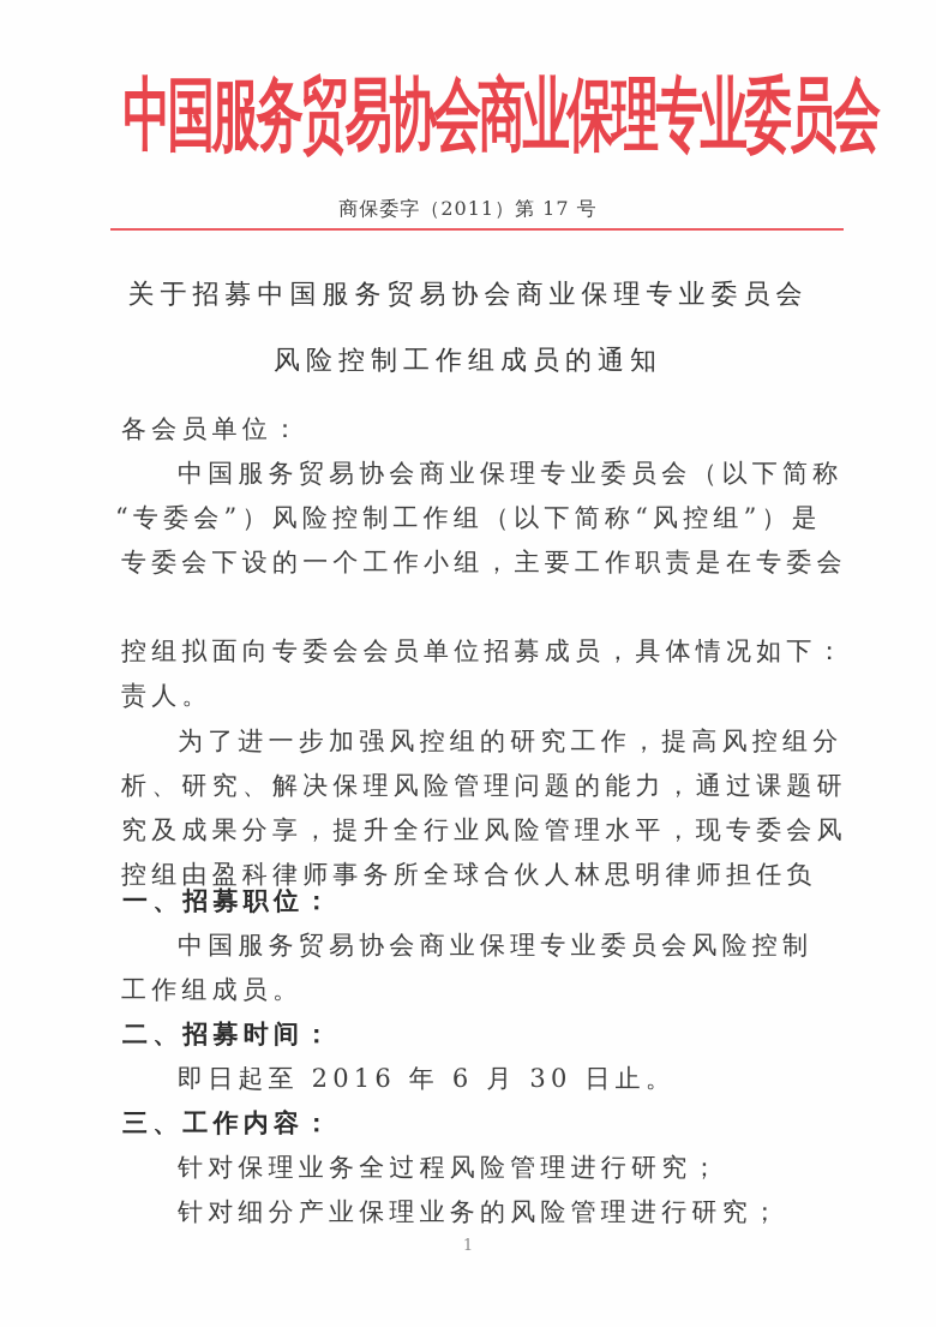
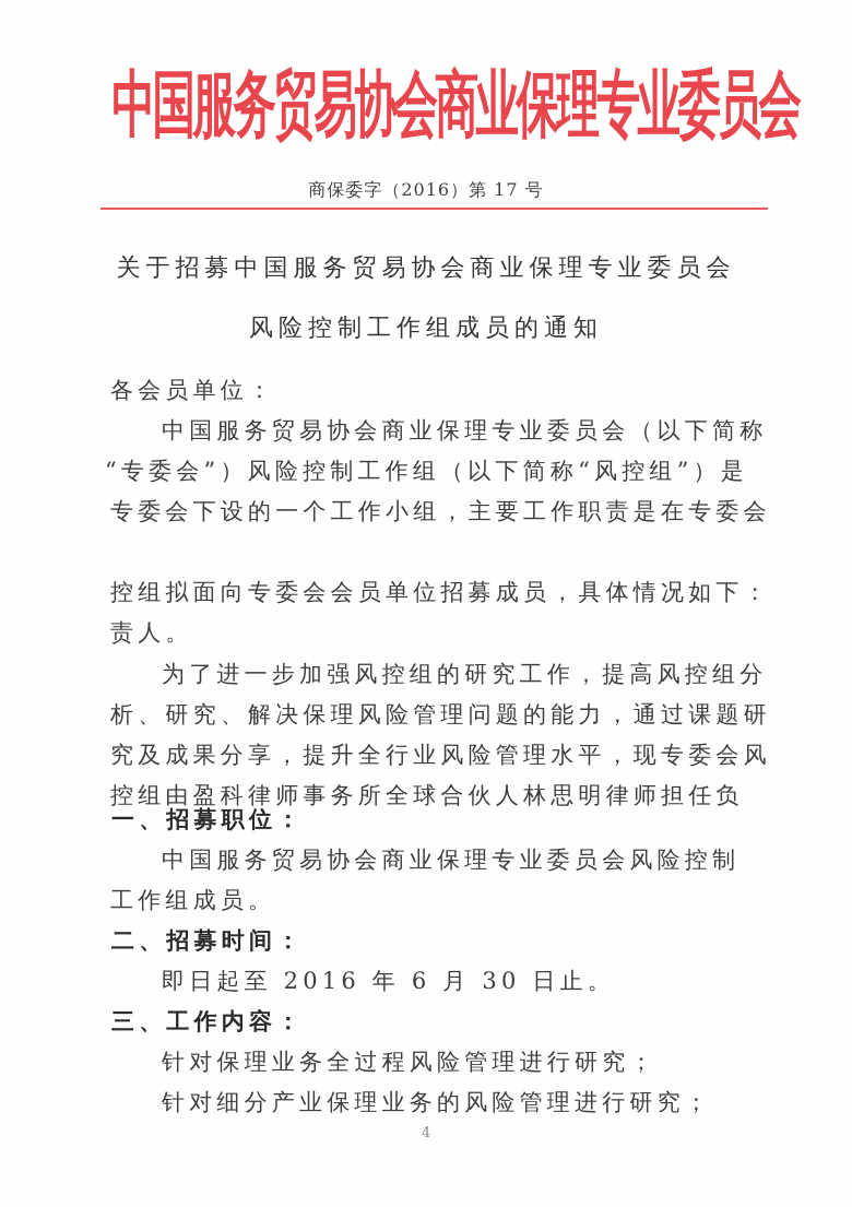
  中
  国
  服
  务
  贸
  易
  协
  会
  商
  业
  保
  理
  专
  业
  委
  员
  会
- 商保委字（2011）第 17 号
+ 商保委字（2016）第 17 号
  关于招募中国服务贸易协会商业保理专业委员会
  风险控制工作组成员的通知
  各会员单位：
  中国服务贸易协会商业保理专业委员会（以下简称
  “专委会”）风险控制工作组（以下简称“风控组”）是
  专委会下设的一个工作小组，主要工作职责是在专委会
  控组拟面向专委会会员单位招募成员，具体情况如下：
  责人。
  为了进一步加强风控组的研究工作，提高风控组分
  析、研究、解决保理风险管理问题的能力，通过课题研
  究及成果分享，提升全行业风险管理水平，现专委会风
  控组由盈科律师事务所全球合伙人林思明律师担任负
  一、招募职位：
  中国服务贸易协会商业保理专业委员会风险控制
  工作组成员。
  二、招募时间：
  即日起至 2016 年 6 月 30 日止。
  三、工作内容：
  针对保理业务全过程风险管理进行研究；
  针对细分产业保理业务的风险管理进行研究；
- 1
+ 4
